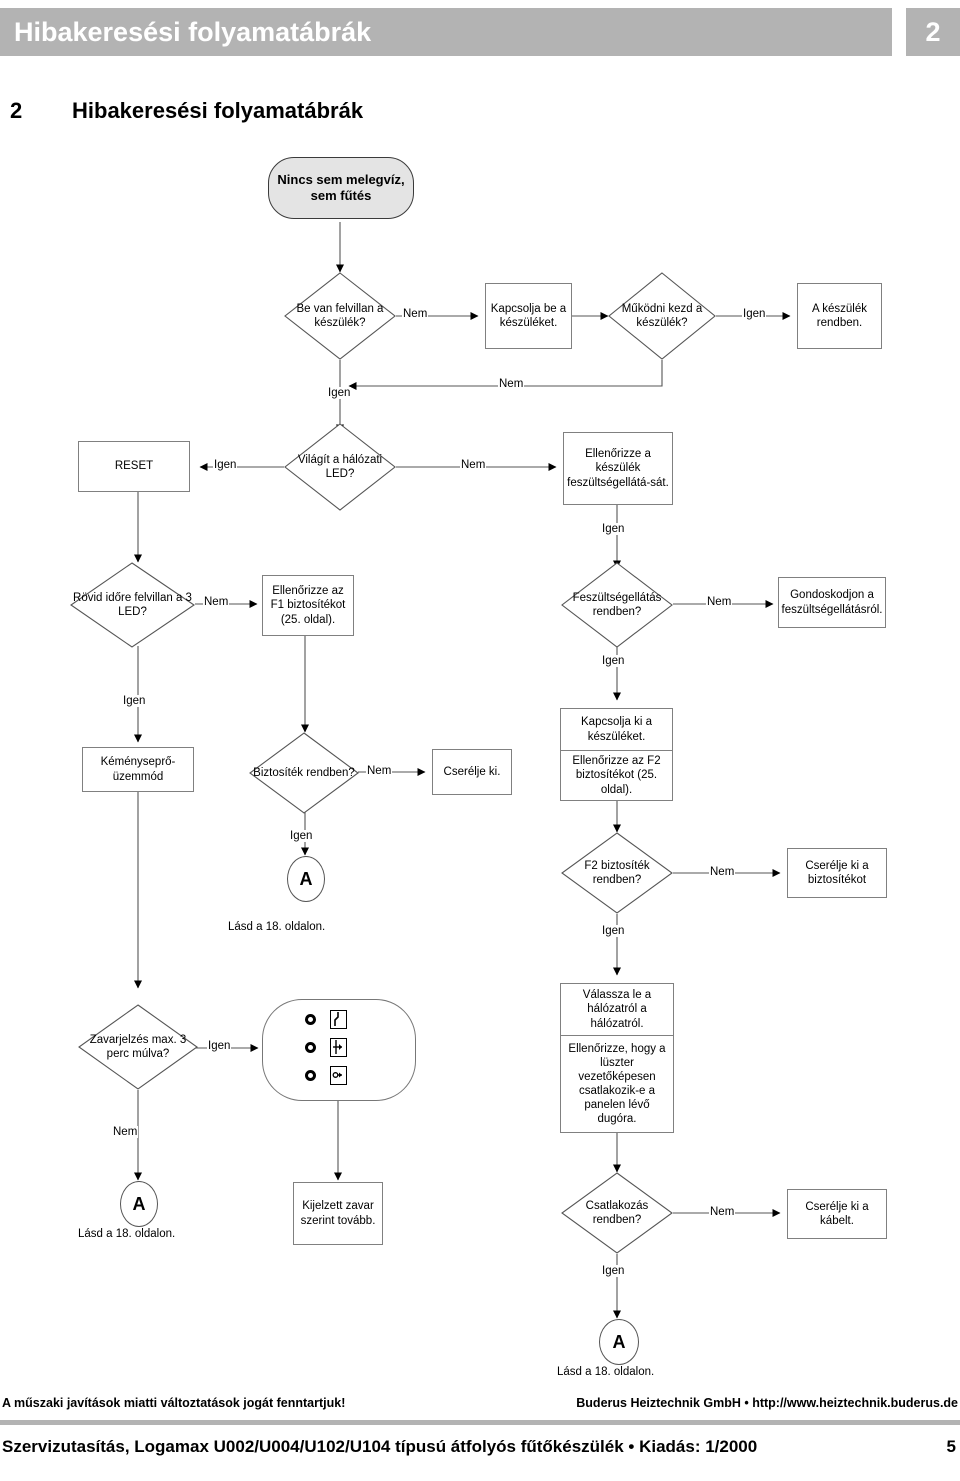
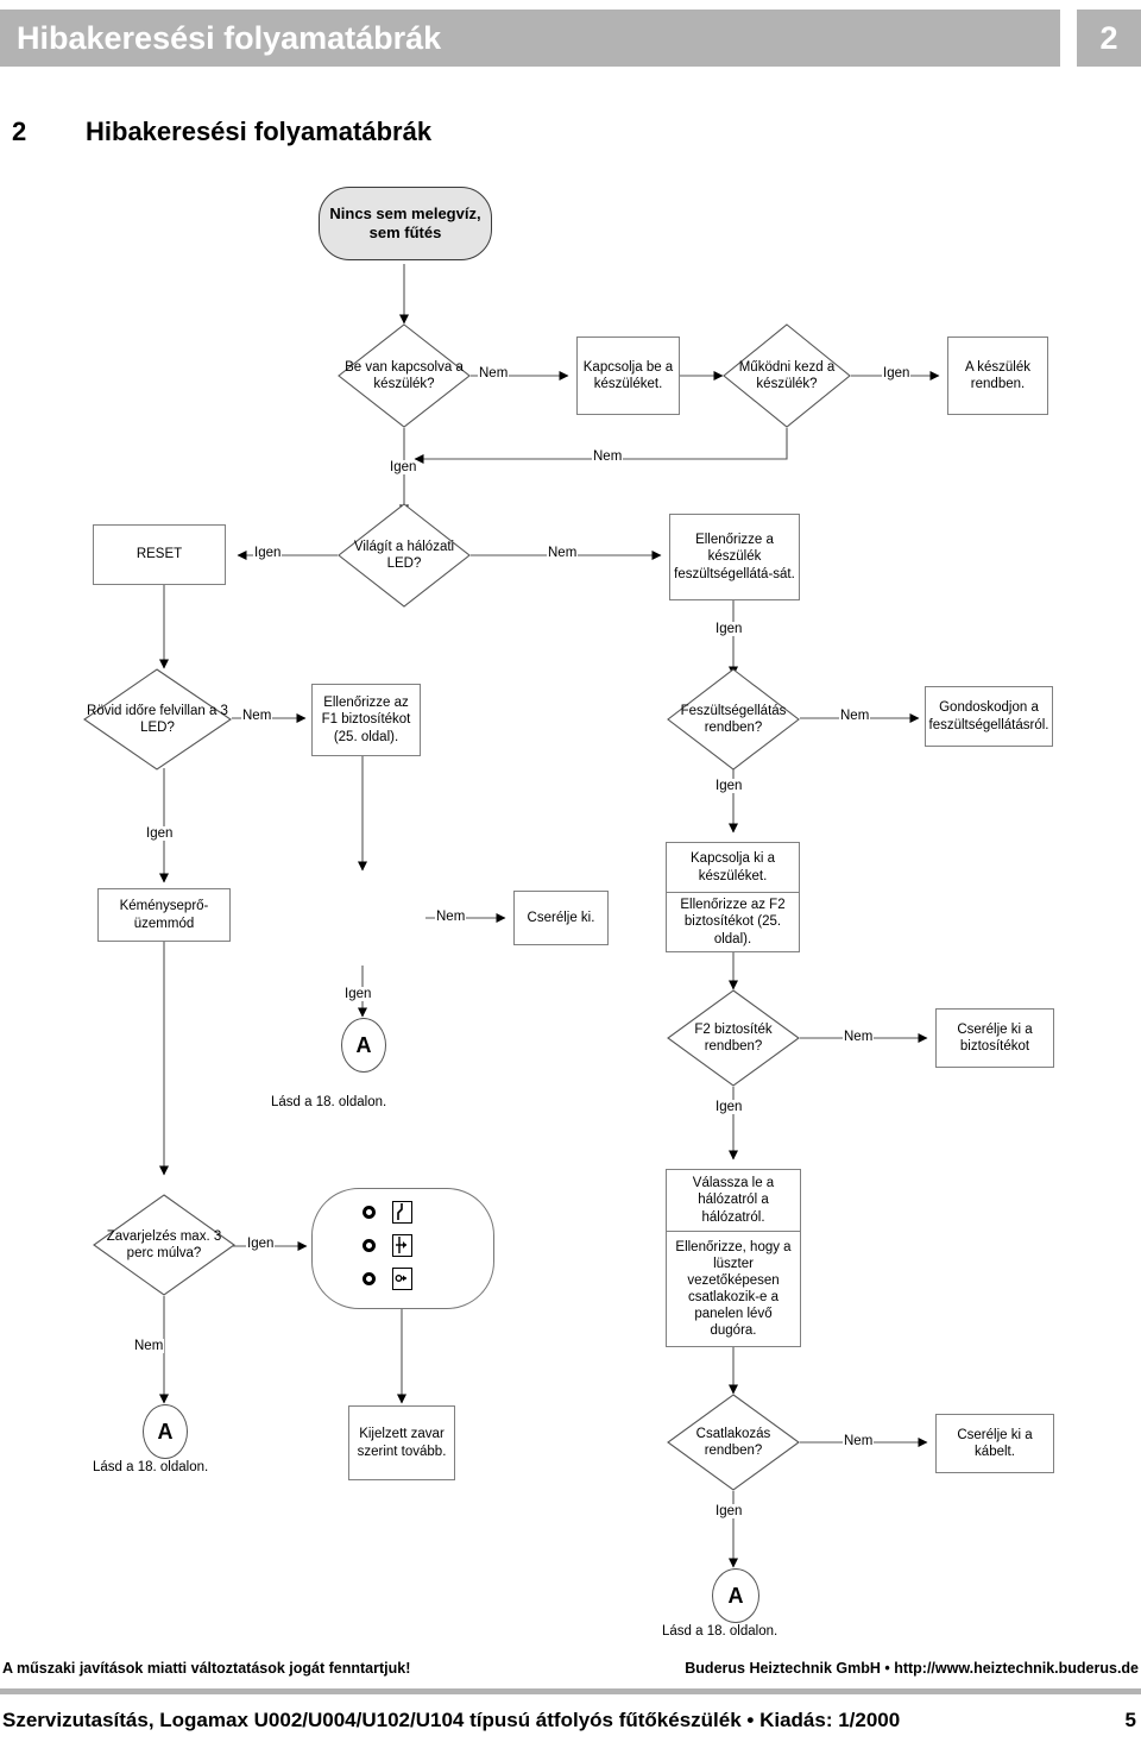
  Hibakeresési folyamatábrák
  2
  2
  Hibakeresési folyamatábrák
  Nincs sem melegvíz, sem fűtés
- Be van felvillan a készülék?
+ Be van kapcsolva a készülék?
  Nem
  Kapcsolja be a készüléket.
  Működni kezd a készülék?
  Igen
  A készülék rendben.
  Nem
  Igen
  RESET
  Igen
  Világít a hálózati LED?
  Nem
  Ellenőrizze a készülék feszültségellátá-sát.
  Igen
  Rövid időre felvillan a 3 LED?
  Nem
  Ellenőrizze az F1 biztosítékot (25. oldal).
  Feszültségellátás rendben?
  Nem
  Gondoskodjon a feszültségellátásról.
  Igen
  Igen
  Kéményseprő-üzemmód
- Biztosíték rendben?
  Nem
  Cserélje ki.
  Kapcsolja ki a készüléket.
  Ellenőrizze az F2 biztosítékot (25. oldal).
  Igen
  A
  Lásd a 18. oldalon.
  F2 biztosíték rendben?
  Nem
  Cserélje ki a biztosítékot
  Igen
  Zavarjelzés max. 3 perc múlva?
  Igen
  Nem
  Válassza le a hálózatról a hálózatról.
  Ellenőrizze, hogy a lüszter vezetőképesen csatlakozik-e a panelen lévő dugóra.
  A
  Lásd a 18. oldalon.
  Kijelzett zavar szerint tovább.
  Csatlakozás rendben?
  Nem
  Cserélje ki a kábelt.
  Igen
  A
  Lásd a 18. oldalon.
  A műszaki javítások miatti változtatások jogát fenntartjuk!
  Buderus Heiztechnik GmbH • http://www.heiztechnik.buderus.de
  Szervizutasítás, Logamax U002/U004/U102/U104 típusú átfolyós fűtőkészülék • Kiadás: 1/2000
  5
